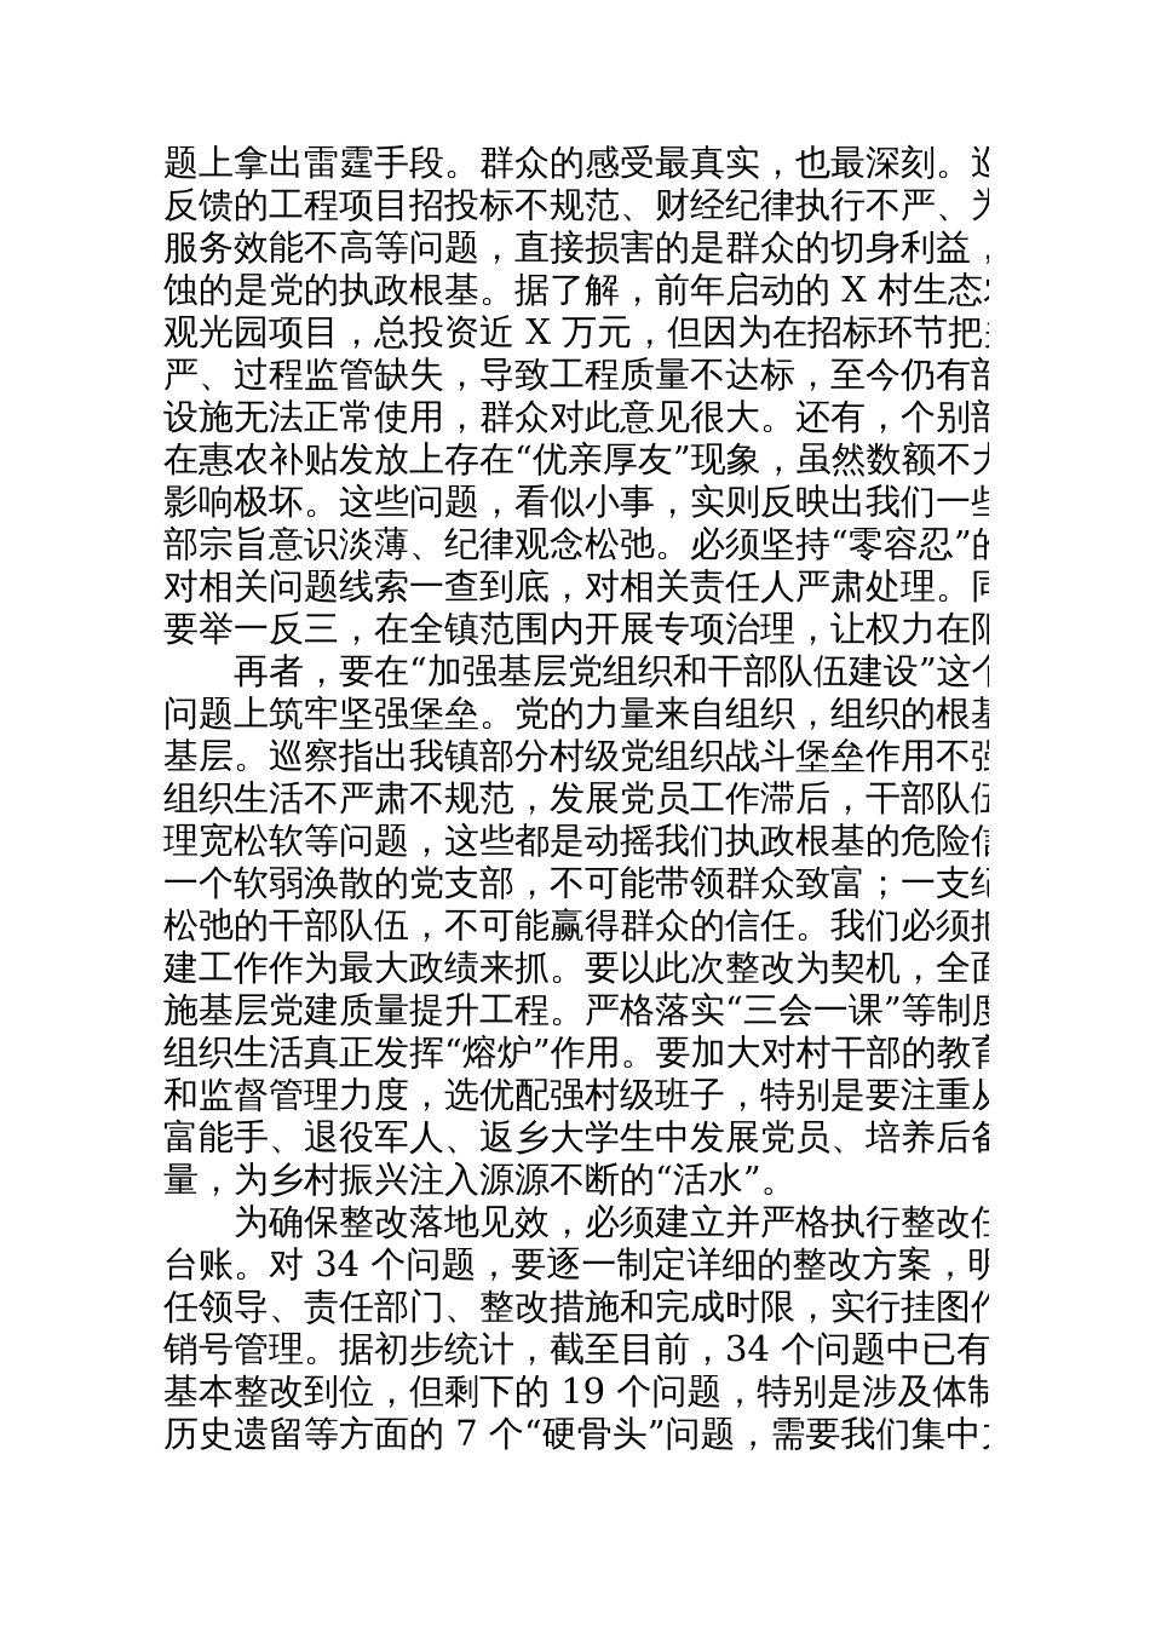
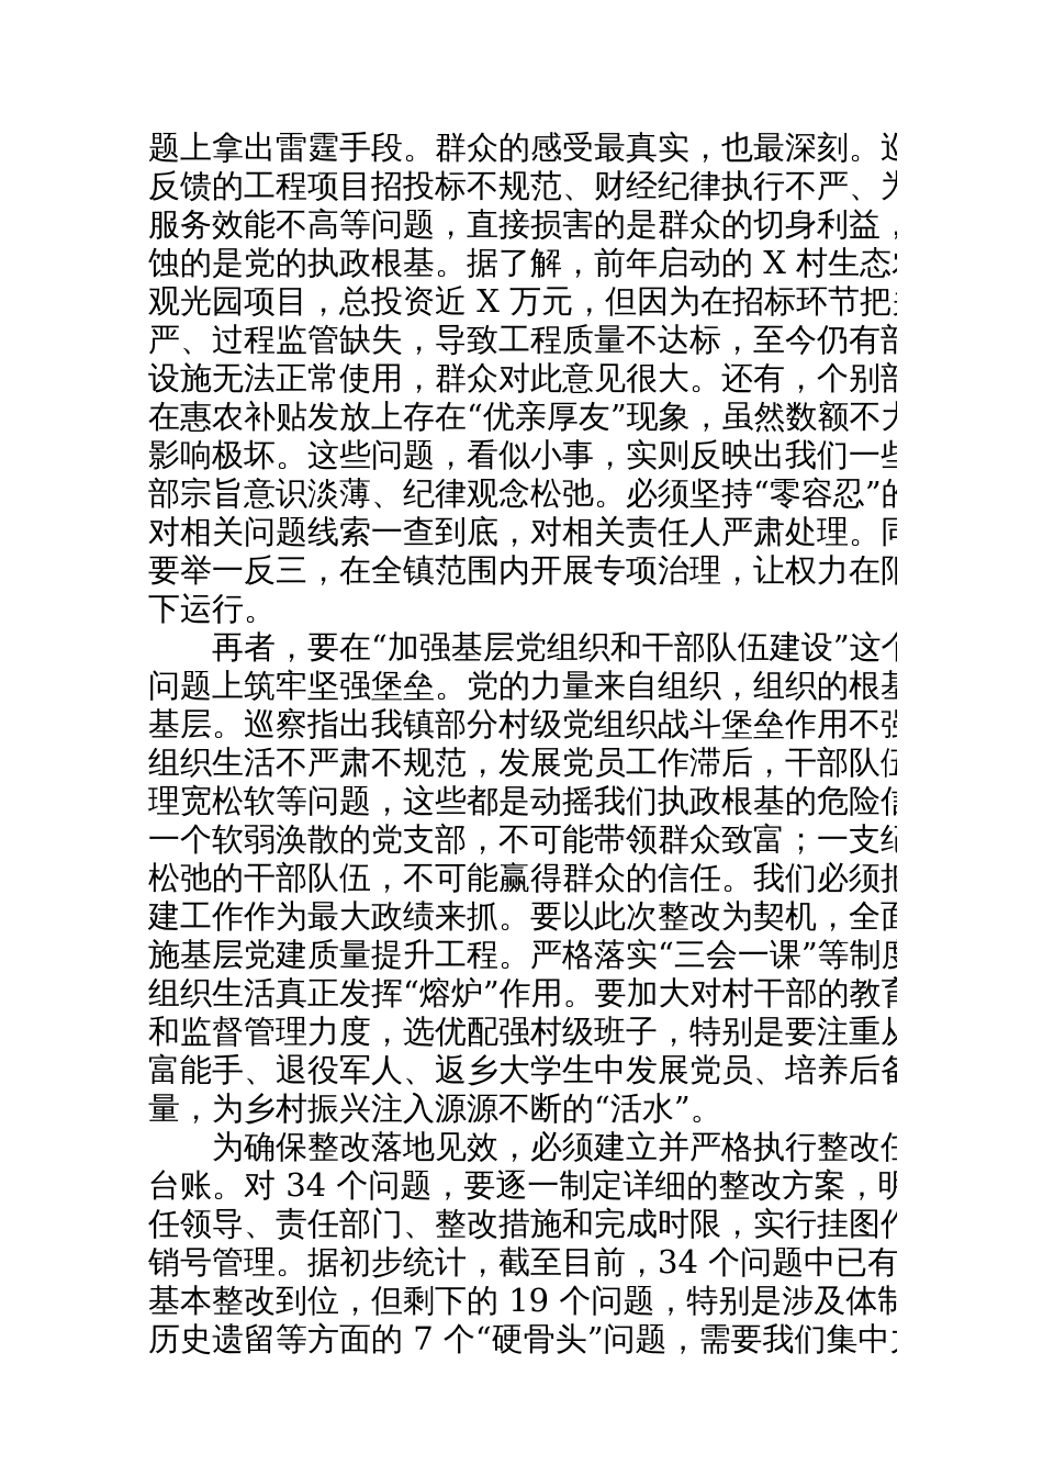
  题上拿出雷霆手段。群众的感受最真实，也最深刻。巡
  反馈的工程项目招投标不规范、财经纪律执行不严、为
  服务效能不高等问题，直接损害的是群众的切身利益，
  蚀的是党的执政根基。据了解，前年启动的 X 村生态
  观光园项目，总投资近 X 万元，但因为在招标环节把
  严、过程监管缺失，导致工程质量不达标，至今仍有部
  设施无法正常使用，群众对此意见很大。还有，个别部
  在惠农补贴发放上存在“优亲厚友”现象，虽然数额不
  影响极坏。这些问题，看似小事，实则反映出我们一些
  部宗旨意识淡薄、纪律观念松弛。必须坚持“零容忍”
  对相关问题线索一查到底，对相关责任人严肃处理。同
  要举一反三，在全镇范围内开展专项治理，让权力在阳
+ 下运行。
  再者，要在“加强基层党组织和干部队伍建设”这
  问题上筑牢坚强堡垒。党的力量来自组织，组织的根基
  基层。巡察指出我镇部分村级党组织战斗堡垒作用不强
  组织生活不严肃不规范，发展党员工作滞后，干部队伍
  理宽松软等问题，这些都是动摇我们执政根基的危险信
  一个软弱涣散的党支部，不可能带领群众致富；一支纪
  松弛的干部队伍，不可能赢得群众的信任。我们必须把
  建工作作为最大政绩来抓。要以此次整改为契机，全面
  施基层党建质量提升工程。严格落实“三会一课”等制
  组织生活真正发挥“熔炉”作用。要加大对村干部的教
  和监督管理力度，选优配强村级班子，特别是要注重从
  富能手、退役军人、返乡大学生中发展党员、培养后备
  量，为乡村振兴注入源源不断的“活水”。
  为确保整改落地见效，必须建立并严格执行整改任
  台账。对 34 个问题，要逐一制定详细的整改方案，明
  任领导、责任部门、整改措施和完成时限，实行挂图作
  销号管理。据初步统计，截至目前，34 个问题中已有
  基本整改到位，但剩下的 19 个问题，特别是涉及体制
  历史遗留等方面的 7 个“硬骨头”问题，需要我们集中
